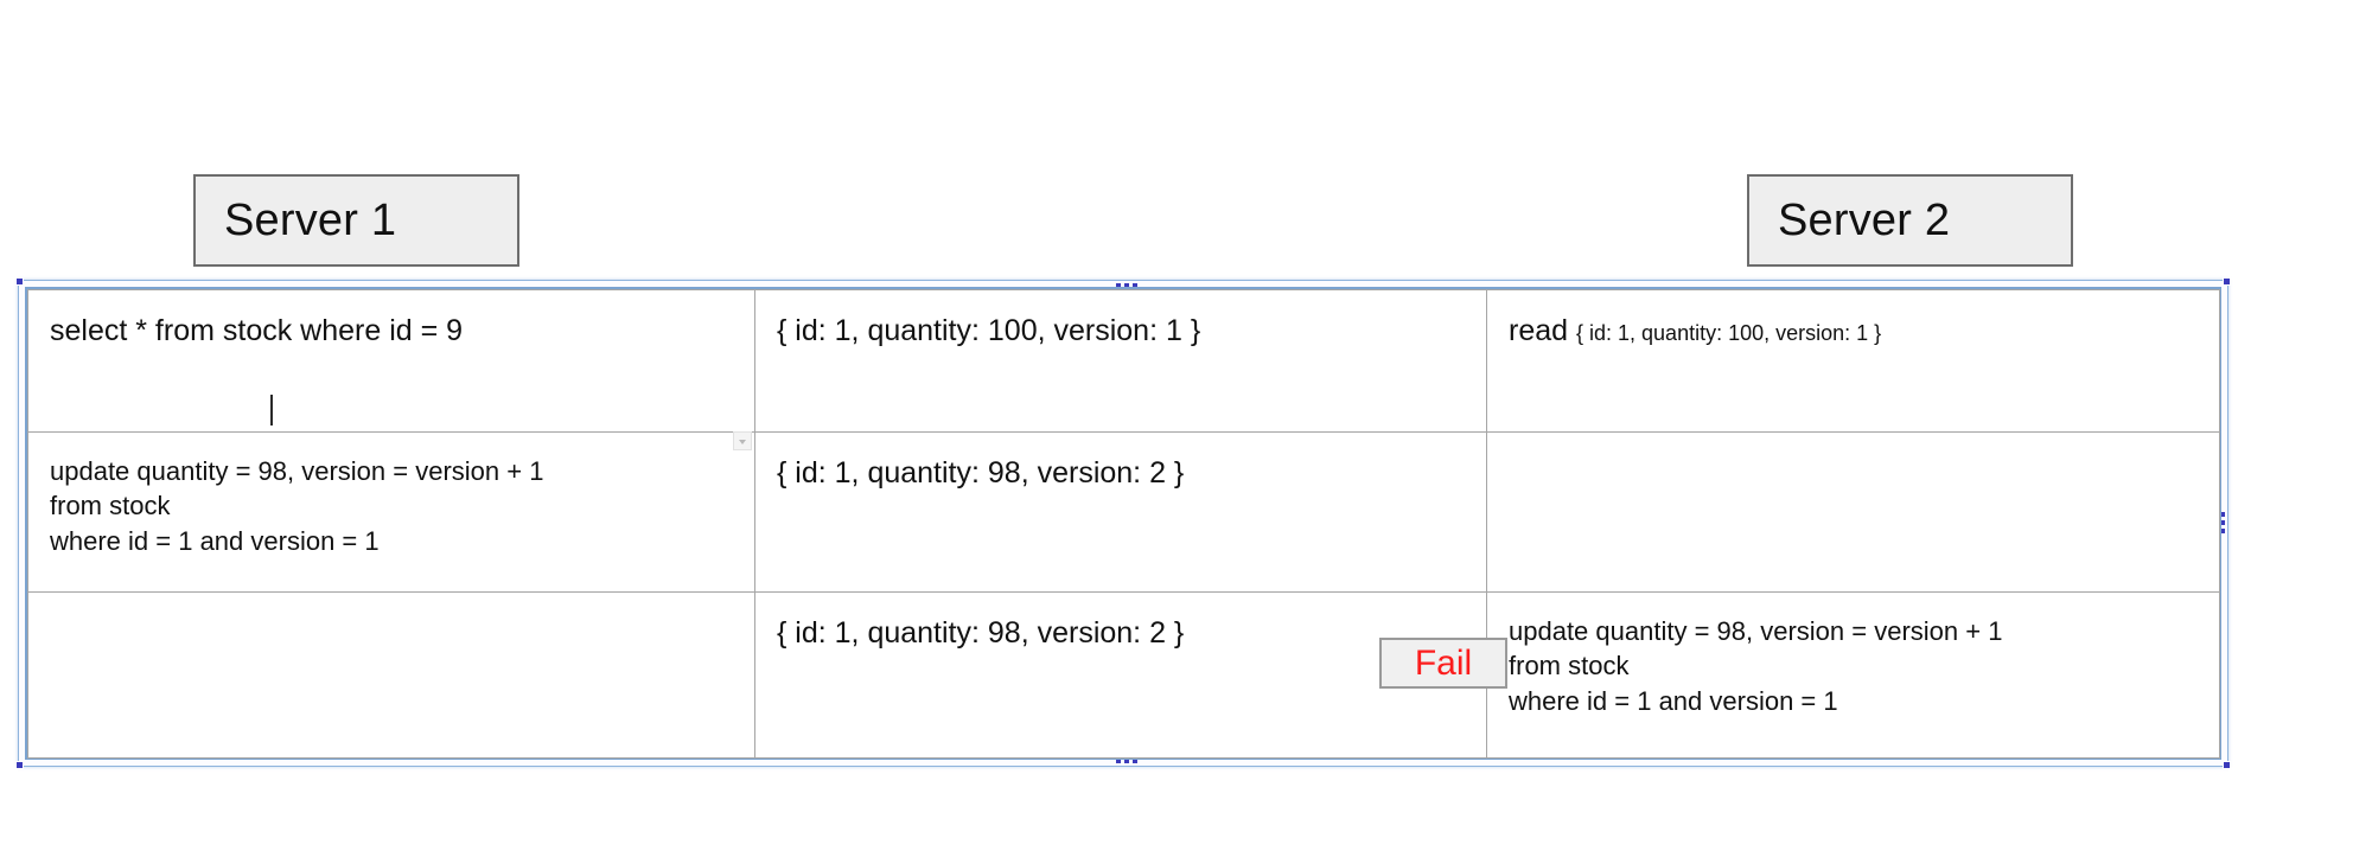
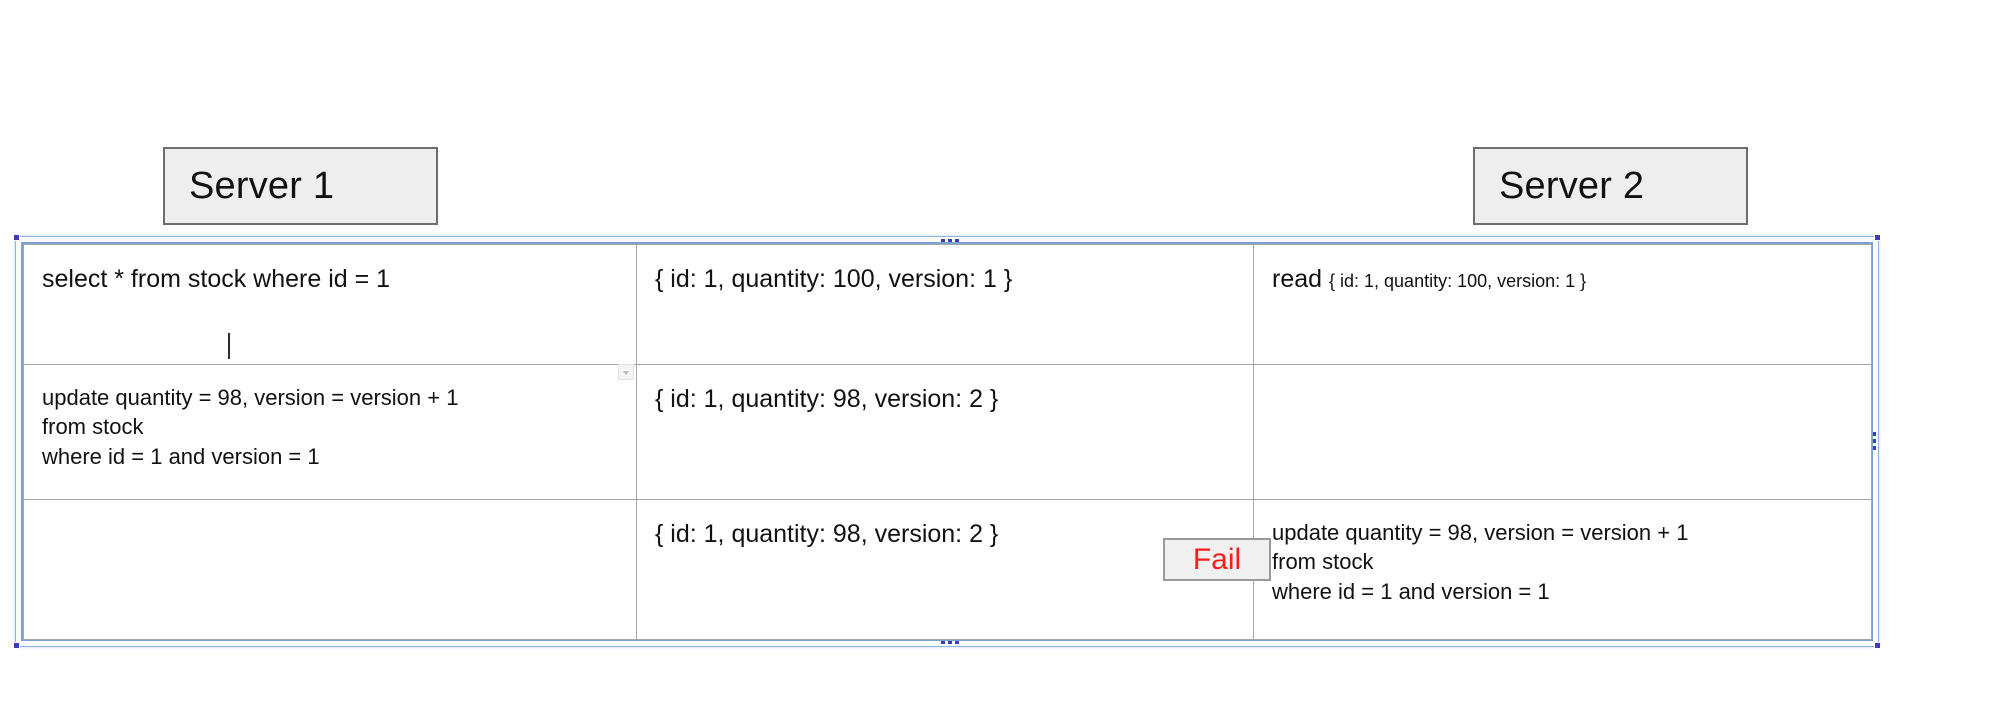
  Server 1
  Server 2
- select * from stock where id = 9	{ id: 1, quantity: 100, version: 1 }	read { id: 1, quantity: 100, version: 1 }
+ select * from stock where id = 1	{ id: 1, quantity: 100, version: 1 }	read { id: 1, quantity: 100, version: 1 }
  update quantity = 98, version = version + 1 from stock where id = 1 and version = 1	{ id: 1, quantity: 98, version: 2 }
  	{ id: 1, quantity: 98, version: 2 }	update quantity = 98, version = version + 1 from stock where id = 1 and version = 1
  Fail
